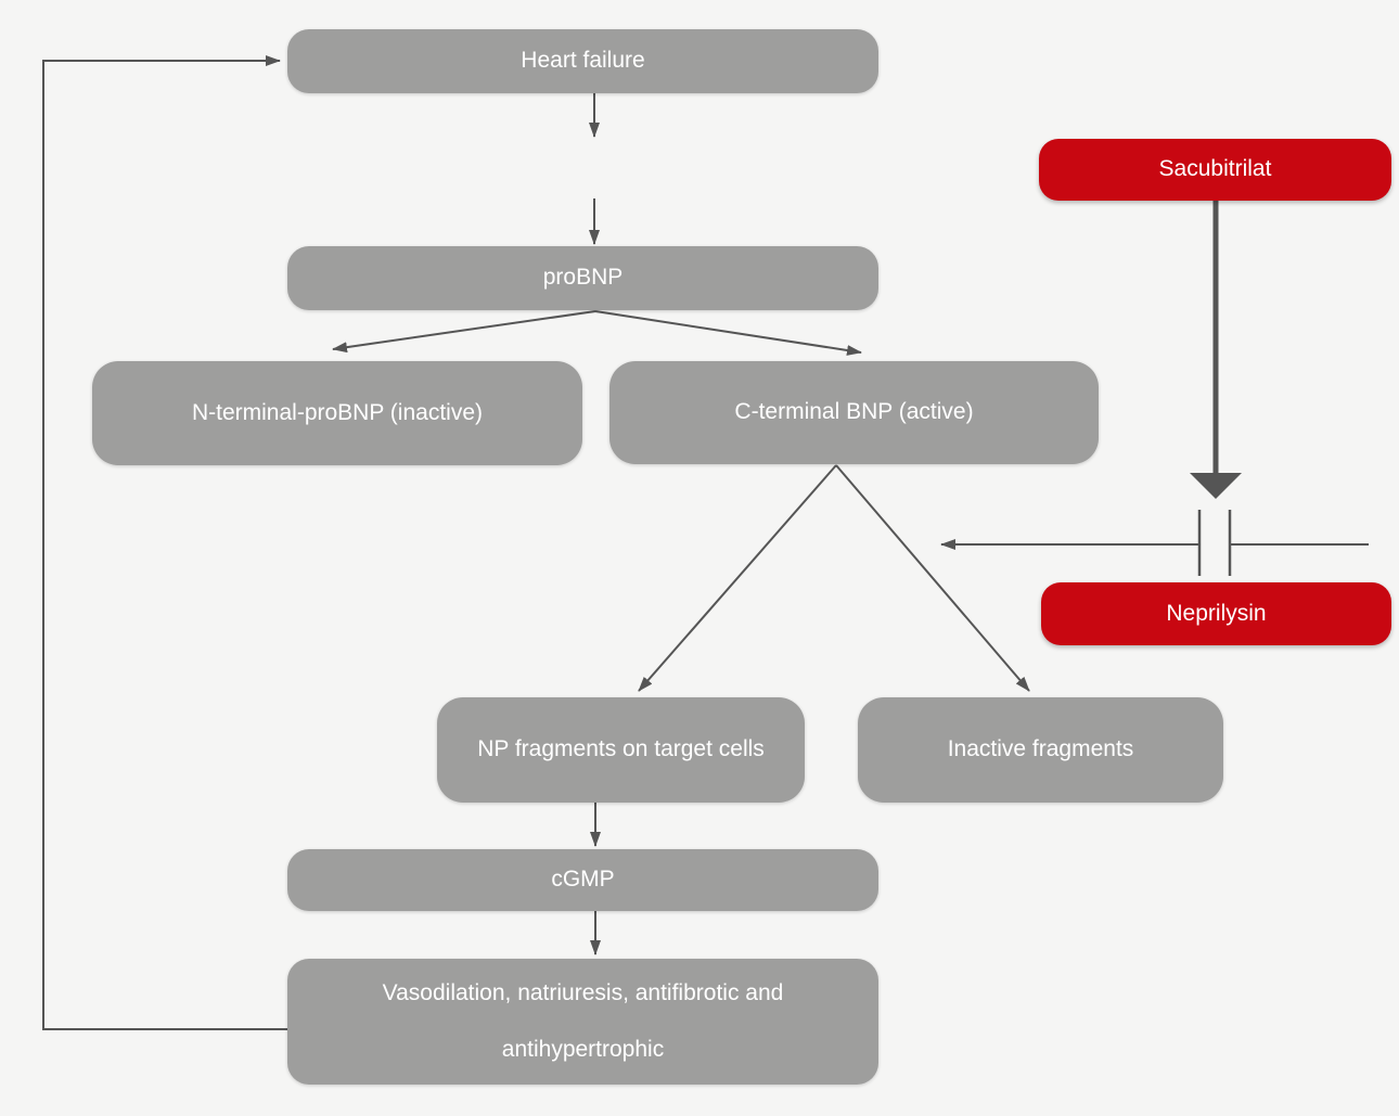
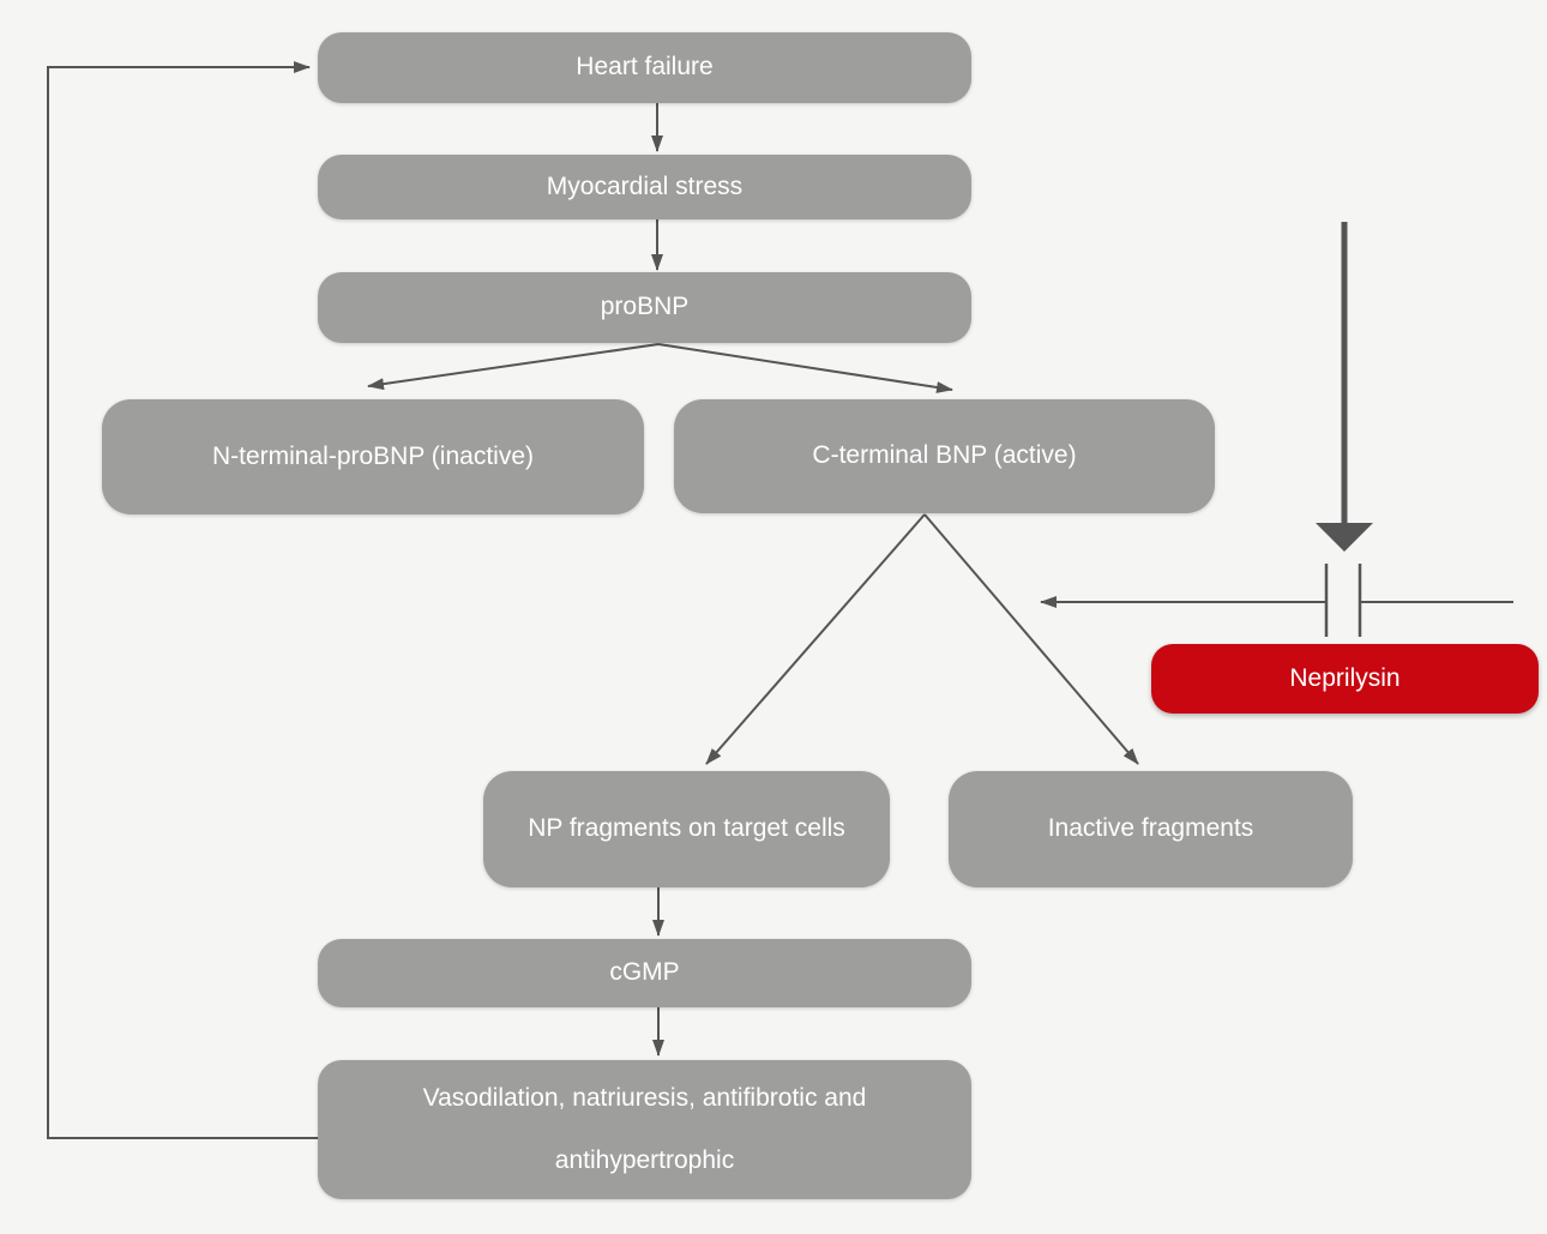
  Heart failure
+ Myocardial stress
  proBNP
  N-terminal-proBNP (inactive)
  C-terminal BNP (active)
  NP fragments on target cells
  Inactive fragments
  cGMP
  Vasodilation, natriuresis, antifibrotic and
  antihypertrophic
- Sacubitrilat
  Neprilysin
